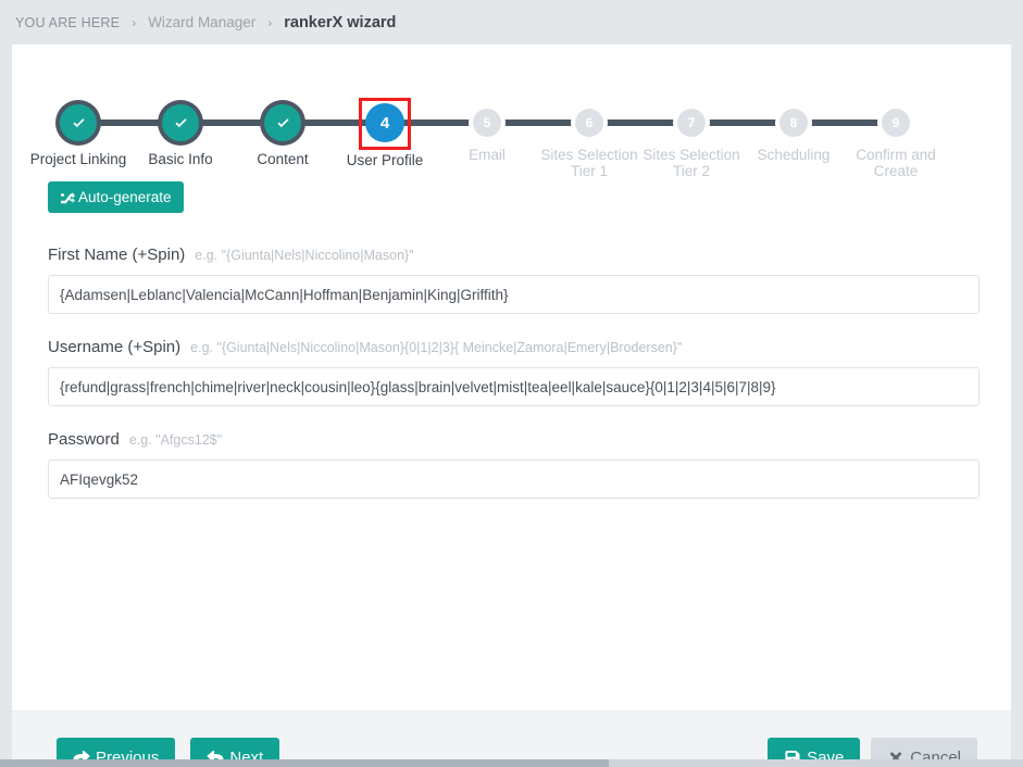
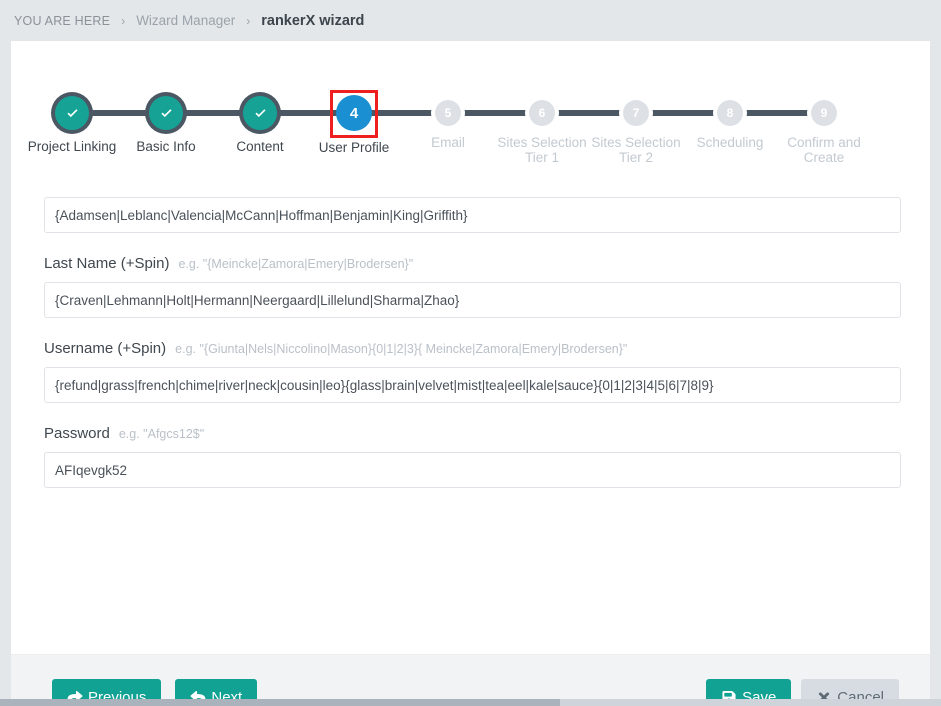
  YOU ARE HERE
  ›
  Wizard Manager
  ›
  rankerX wizard
  Project Linking
  Basic Info
  Content
  4
  User Profile
  5
  Email
  6
  Sites Selection Tier 1
  7
  Sites Selection Tier 2
  8
  Scheduling
  9
  Confirm and Create
- Auto-generate
- First Name (+Spin)
- e.g. "{Giunta|Nels|Niccolino|Mason}"
  {Adamsen|Leblanc|Valencia|McCann|Hoffman|Benjamin|King|Griffith}
+ Last Name (+Spin)
+ e.g. "{Meincke|Zamora|Emery|Brodersen}"
+ {Craven|Lehmann|Holt|Hermann|Neergaard|Lillelund|Sharma|Zhao}
  Username (+Spin)
  e.g. "{Giunta|Nels|Niccolino|Mason}{0|1|2|3}{ Meincke|Zamora|Emery|Brodersen}"
  {refund|grass|french|chime|river|neck|cousin|leo}{glass|brain|velvet|mist|tea|eel|kale|sauce}{0|1|2|3|4|5|6|7|8|9}
  Password
  e.g. "Afgcs12$"
  AFIqevgk52
  Previous
  Next
  Save
  Cancel
